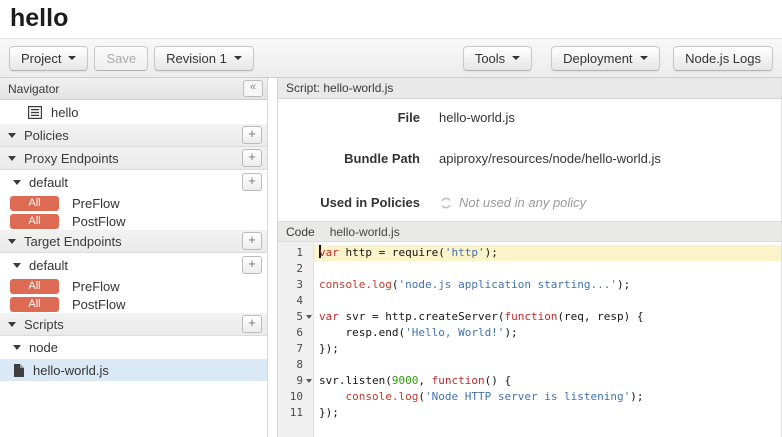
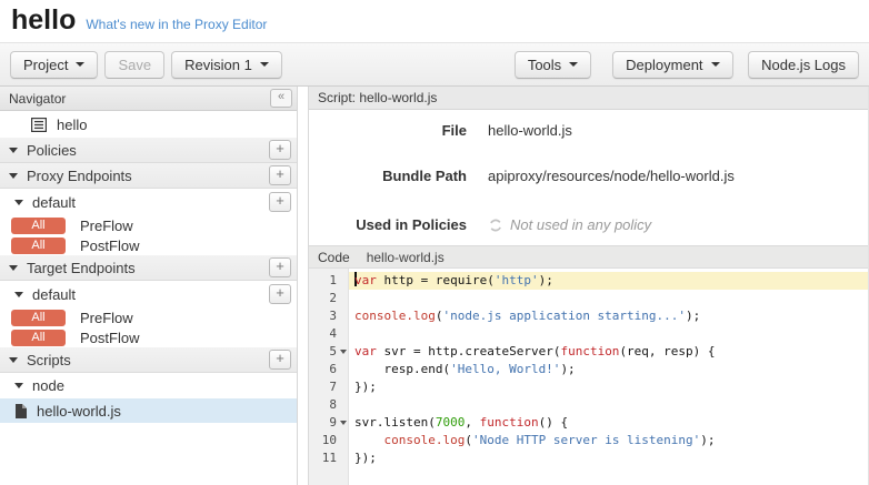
  hello
+ What's new in the Proxy Editor
  Project
  Save
  Revision 1
  Tools
  Deployment
  Node.js Logs
  Navigator
  «
  hello
  Policies
  +
  Proxy Endpoints
  +
  default
  +
  All
  PreFlow
  All
  PostFlow
  Target Endpoints
  +
  default
  +
  All
  PreFlow
  All
  PostFlow
  Scripts
  +
  node
  hello-world.js
  Script: hello-world.js
  File
  hello-world.js
  Bundle Path
  apiproxy/resources/node/hello-world.js
  Used in Policies
  Not used in any policy
  Code
  hello-world.js
  1
  2
  3
  4
  5
  6
  7
  8
  9
  10
  11
  var http = require('http');
  console.log('node.js application starting...');
  var svr = http.createServer(function(req, resp) {
  resp.end('Hello, World!');
  });
- svr.listen(9000, function() {
+ svr.listen(7000, function() {
  console.log('Node HTTP server is listening');
  });
